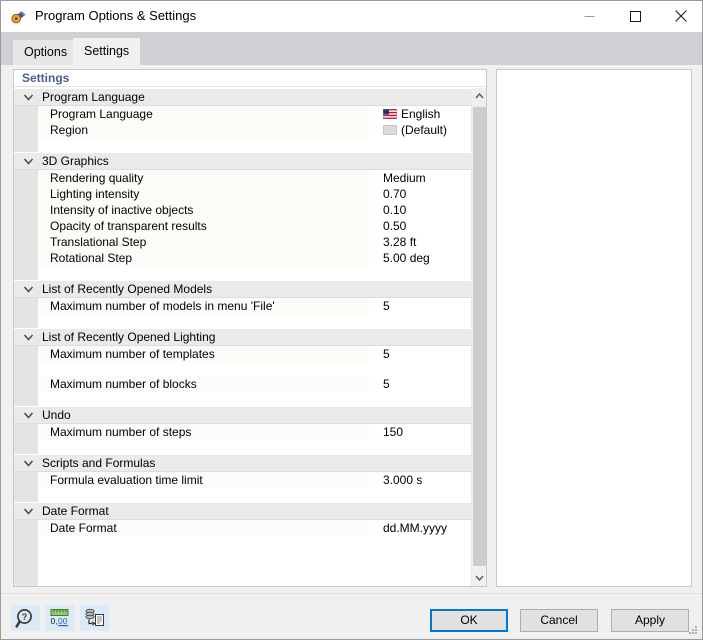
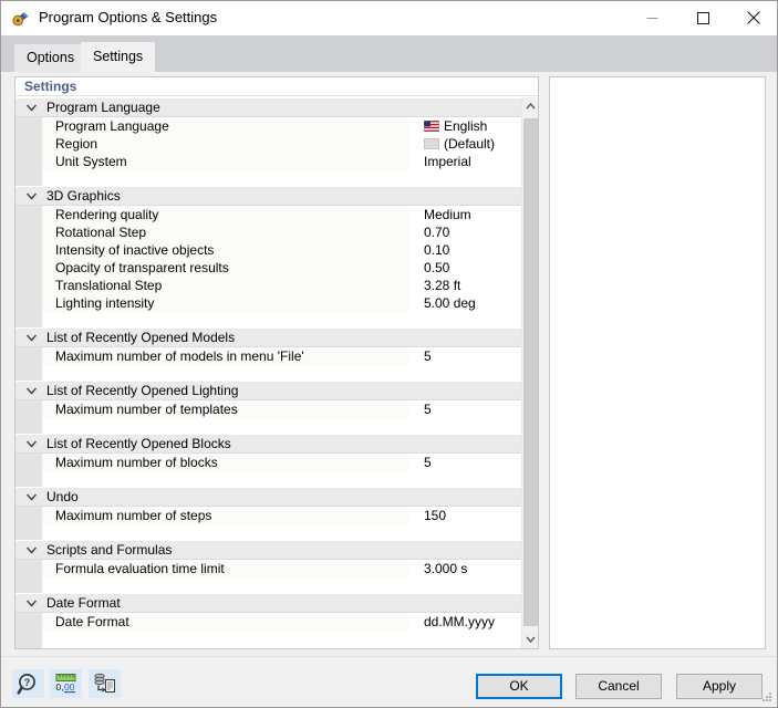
  Program Options & Settings
  Options
  Settings
  Settings
  Program Language
  Program Language
  English
  Region
  (Default)
+ Unit System
+ Imperial
  3D Graphics
  Rendering quality
  Medium
- Lighting intensity
+ Rotational Step
  0.70
  Intensity of inactive objects
  0.10
  Opacity of transparent results
  0.50
  Translational Step
  3.28 ft
- Rotational Step
+ Lighting intensity
  5.00 deg
  List of Recently Opened Models
  Maximum number of models in menu 'File'
  5
  List of Recently Opened Lighting
  Maximum number of templates
  5
+ List of Recently Opened Blocks
  Maximum number of blocks
  5
  Undo
  Maximum number of steps
  150
  Scripts and Formulas
  Formula evaluation time limit
  3.000 s
  Date Format
  Date Format
  dd.MM.yyyy
  ?
  0,
  00
  OK
  Cancel
  Apply
